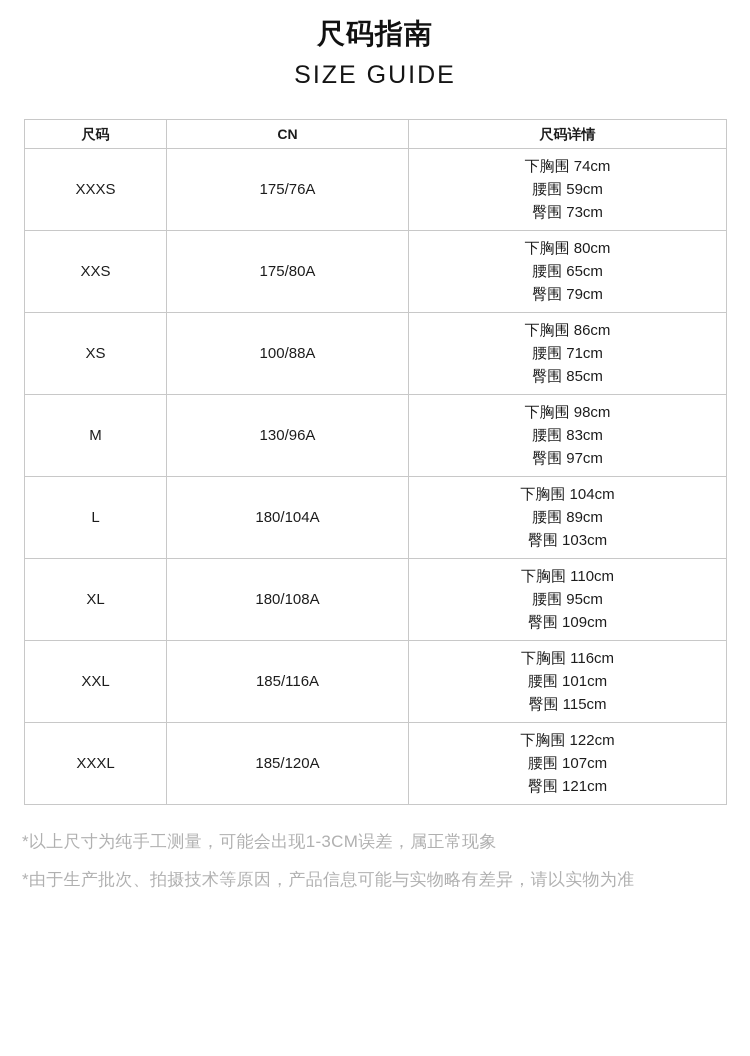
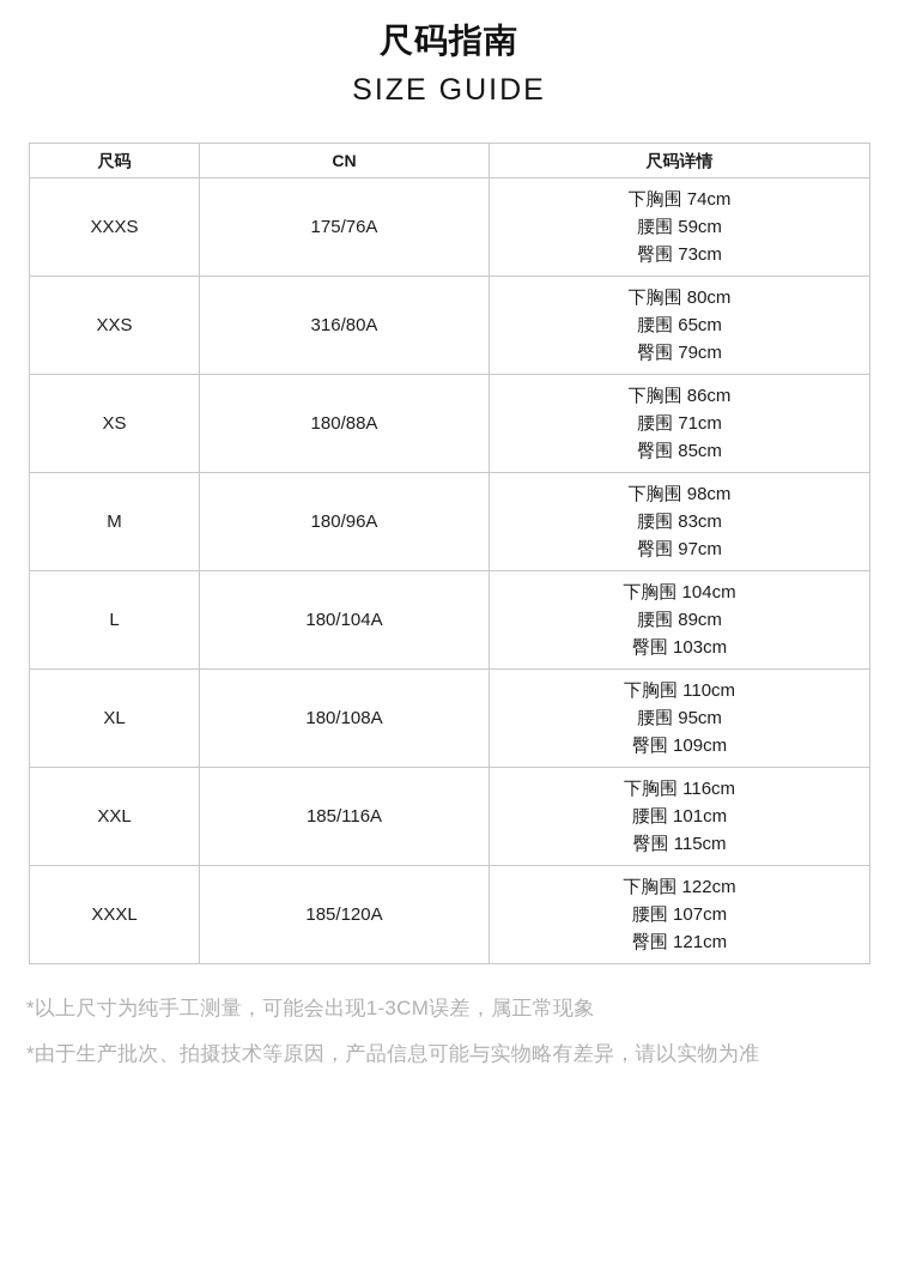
  尺码指南
  SIZE GUIDE
  尺码	CN	尺码详情
  XXXS	175/76A	下胸围 74cm腰围 59cm臀围 73cm
- XXS	175/80A	下胸围 80cm腰围 65cm臀围 79cm
+ XXS	316/80A	下胸围 80cm腰围 65cm臀围 79cm
- XS	100/88A	下胸围 86cm腰围 71cm臀围 85cm
+ XS	180/88A	下胸围 86cm腰围 71cm臀围 85cm
- M	130/96A	下胸围 98cm腰围 83cm臀围 97cm
+ M	180/96A	下胸围 98cm腰围 83cm臀围 97cm
  L	180/104A	下胸围 104cm腰围 89cm臀围 103cm
  XL	180/108A	下胸围 110cm腰围 95cm臀围 109cm
  XXL	185/116A	下胸围 116cm腰围 101cm臀围 115cm
  XXXL	185/120A	下胸围 122cm腰围 107cm臀围 121cm
  *以上尺寸为纯手工测量，可能会出现1-3CM误差，属正常现象
  *由于生产批次、拍摄技术等原因，产品信息可能与实物略有差异，请以实物为准
